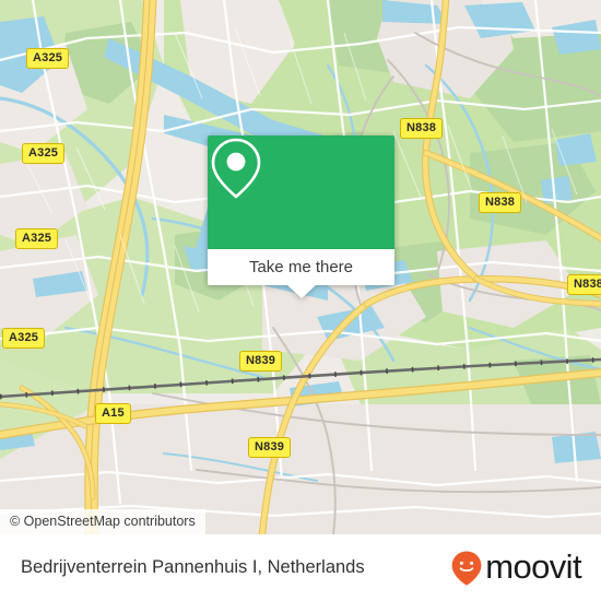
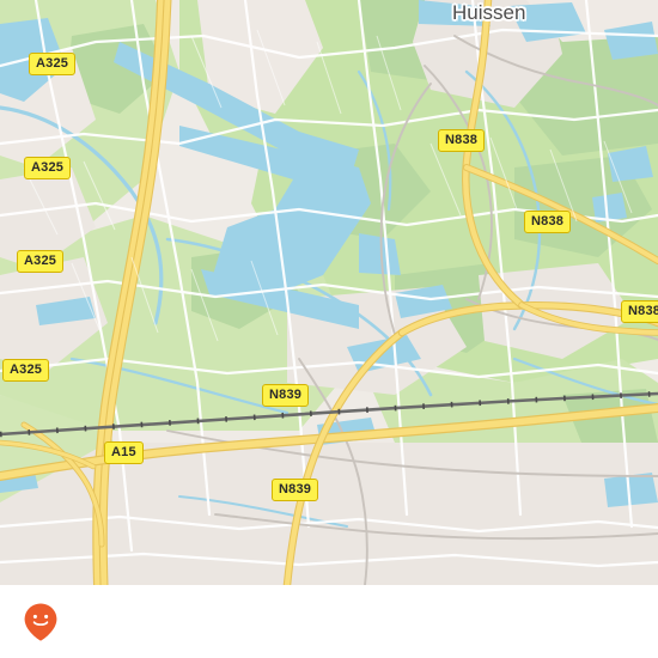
+ Huissen
  A325
  A325
  A325
  A325
  A15
  N839
  N839
  N838
  N838
  N838
- Take me there
- © OpenStreetMap contributors
- Bedrijventerrein Pannenhuis I, Netherlands
- moovit
